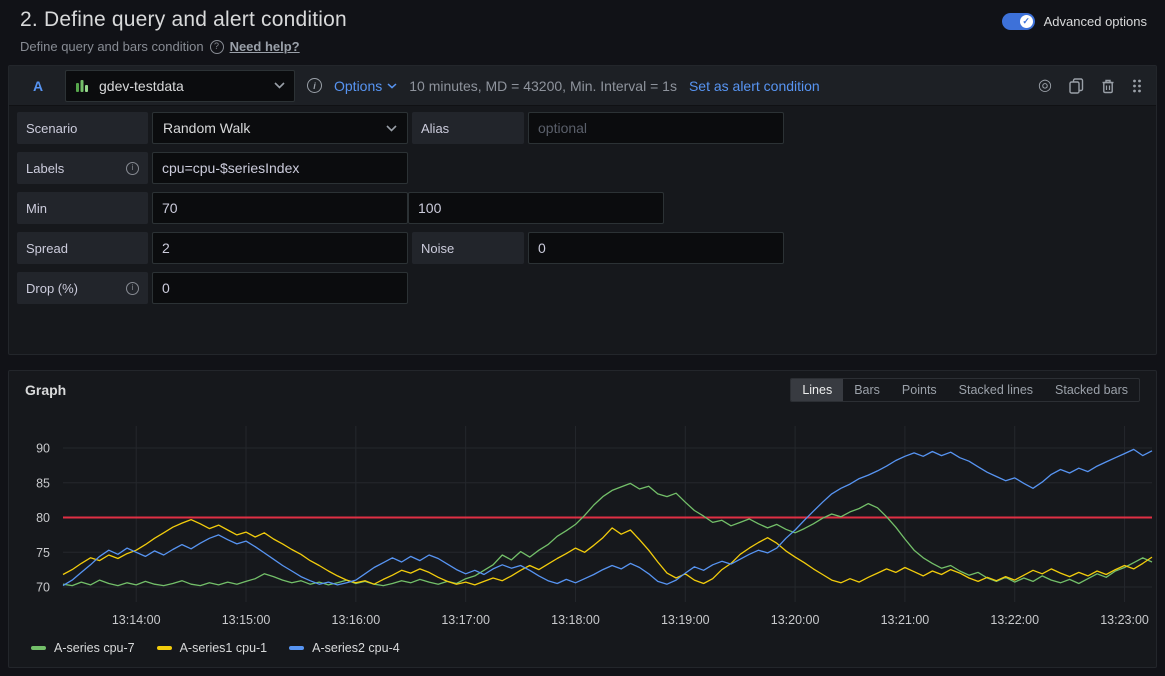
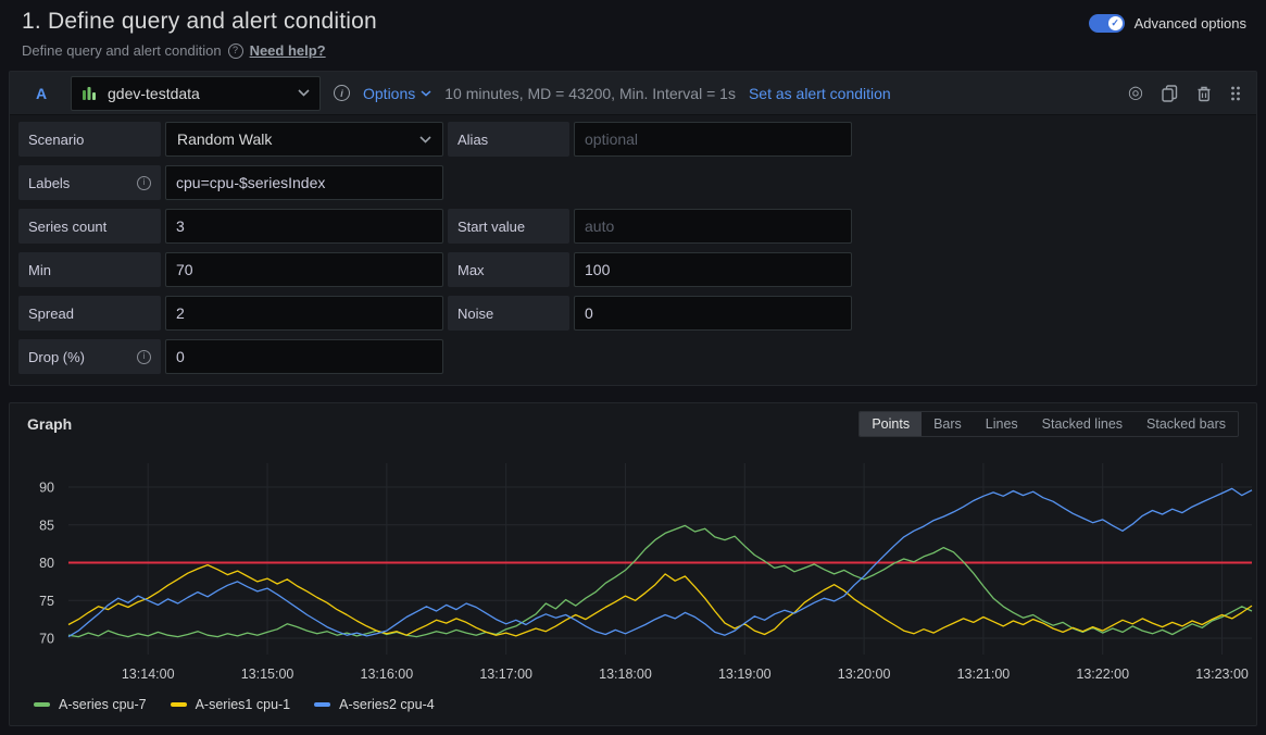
- 2. Define query and alert condition
+ 1. Define query and alert condition
- Define query and bars condition
+ Define query and alert condition
  ?
  Need help?
  ✓
  Advanced options
  A
  gdev-testdata
  i
  Options
  10 minutes, MD = 43200, Min. Interval = 1s
  Set as alert condition
  ◎
  Scenario
  Random Walk
  Alias
  optional
  Labels
  i
  cpu=cpu-$seriesIndex
+ Series count
+ 3
+ Start value
+ auto
  Min
  70
+ Max
  100
  Spread
  2
  Noise
  0
  Drop (%)
  i
  0
  Graph
- Lines
+ Points
  Bars
- Points
+ Lines
  Stacked lines
  Stacked bars
  70
  75
  80
  85
  90
  13:14:00
  13:15:00
  13:16:00
  13:17:00
  13:18:00
  13:19:00
  13:20:00
  13:21:00
  13:22:00
  13:23:00
  A-series cpu-7
  A-series1 cpu-1
  A-series2 cpu-4
